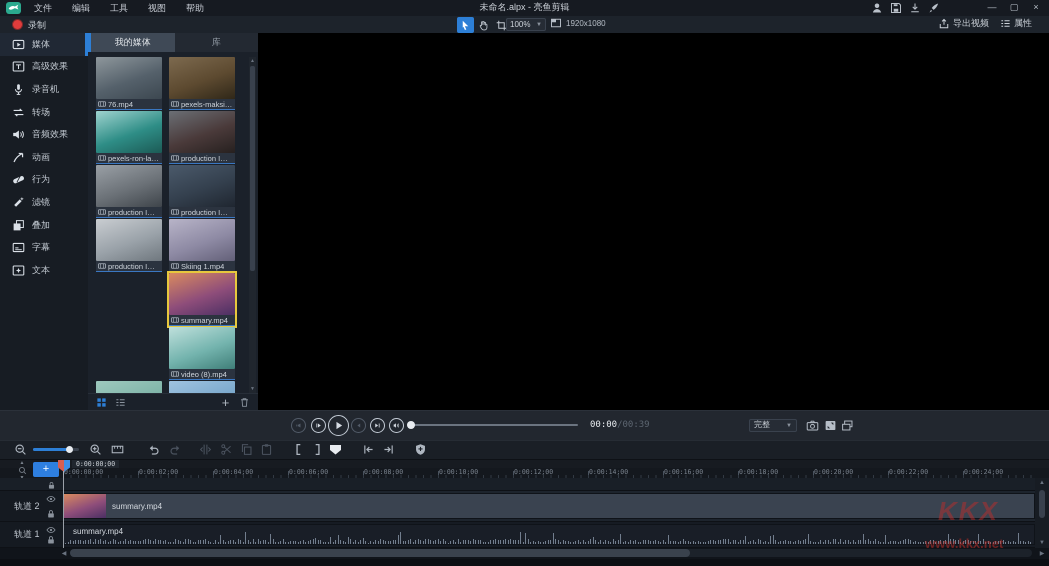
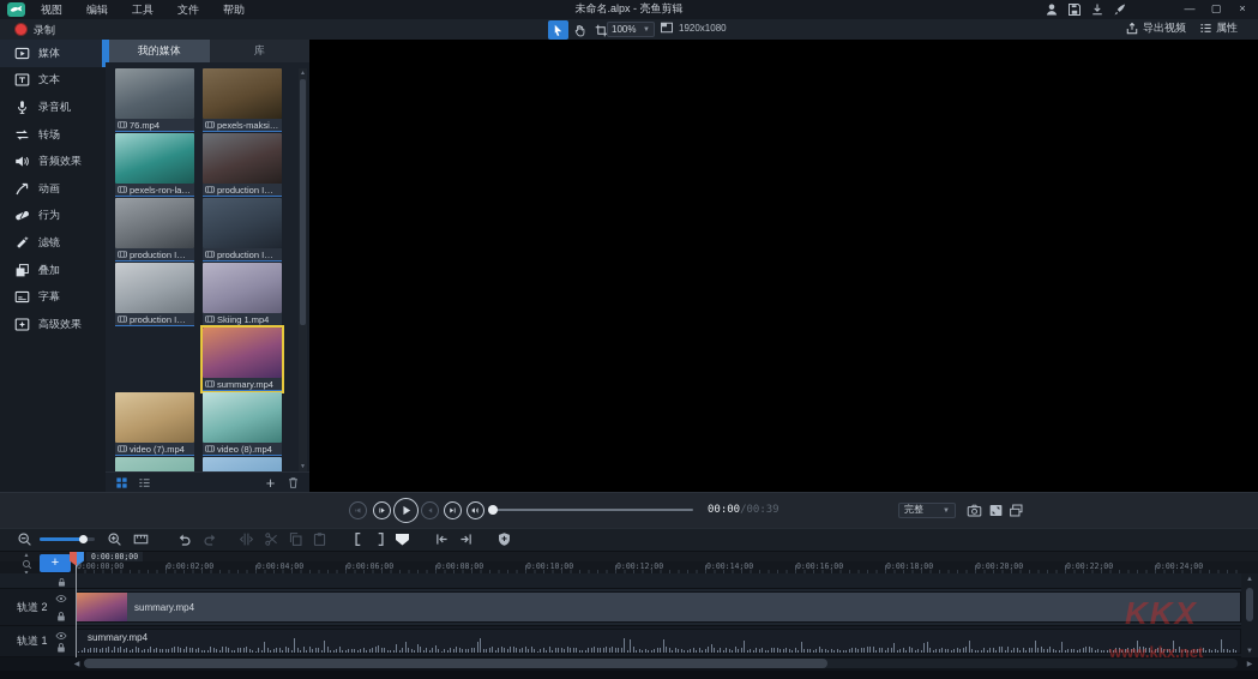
- 文件
+ 视图
  编辑
  工具
- 视图
+ 文件
  帮助
  未命名.alpx - 亮鱼剪辑
  —
  ▢
  ×
  录制
  100%
  1920x1080
  导出视频
  属性
  媒体
- 高级效果
+ 文本
  录音机
  转场
  音频效果
  动画
  行为
  滤镜
  叠加
  字幕
- 文本
+ 高级效果
  我的媒体
  库
  76.mp4
  pexels-maksim-
  pexels-ron-lach
  production ID_..
  production ID_..
  production ID_..
  production ID_..
  Skiing 1.mp4
  summary.mp4
+ video (7).mp4
  video (8).mp4
  +
  00:00/00:39
  完整
  +
  0:00:00;00
  轨道 2
  summary.mp4
  轨道 1
  summary.mp4
  KKX
  www.kkx.net
